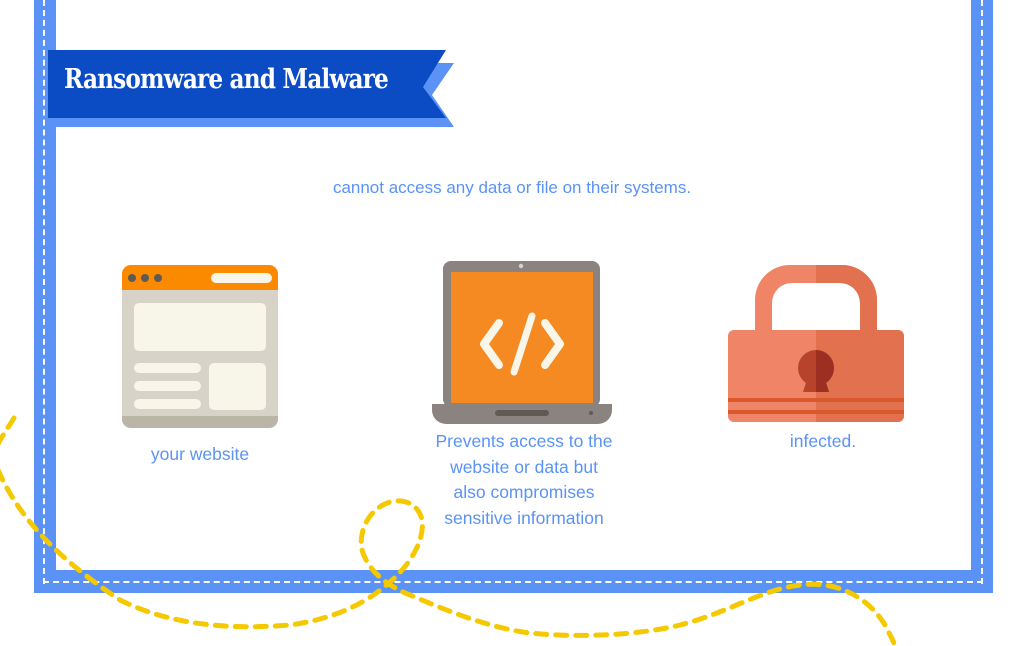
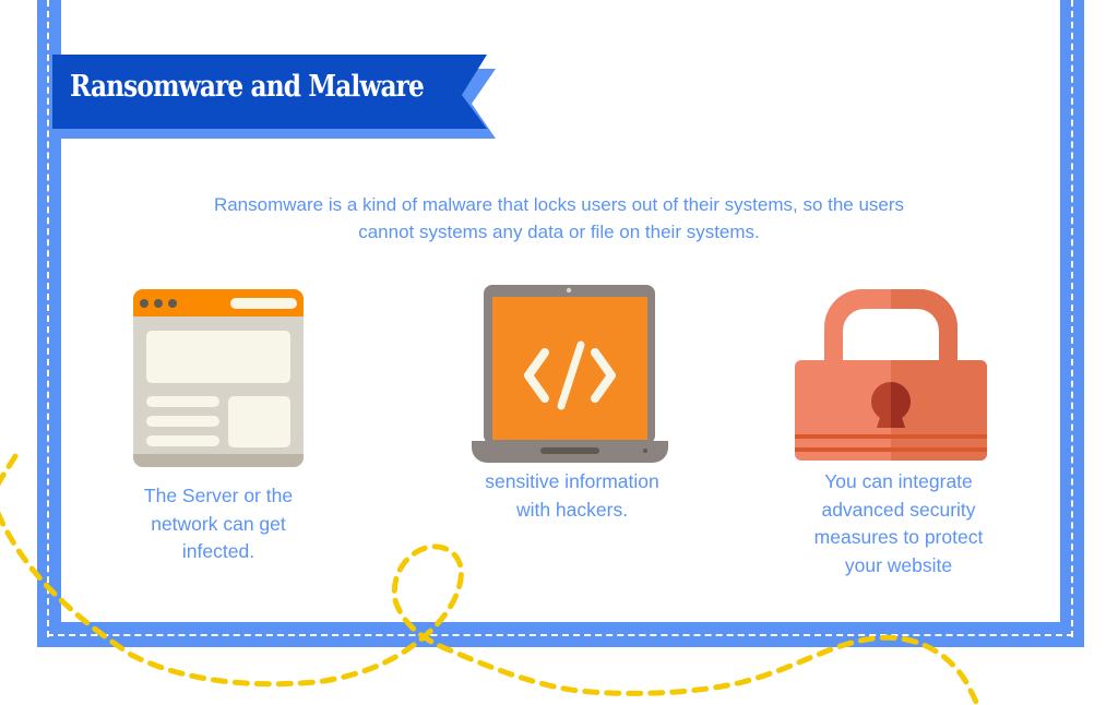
  Ransomware and Malware
+ Ransomware is a kind of malware that locks users out of their systems, so the users
- cannot access any data or file on their systems.
+ cannot systems any data or file on their systems.
+ The Server or the
+ network can get
- your website
+ infected.
- Prevents access to the
- website or data but
- also compromises
  sensitive information
+ with hackers.
+ You can integrate
+ advanced security
+ measures to protect
- infected.
+ your website
